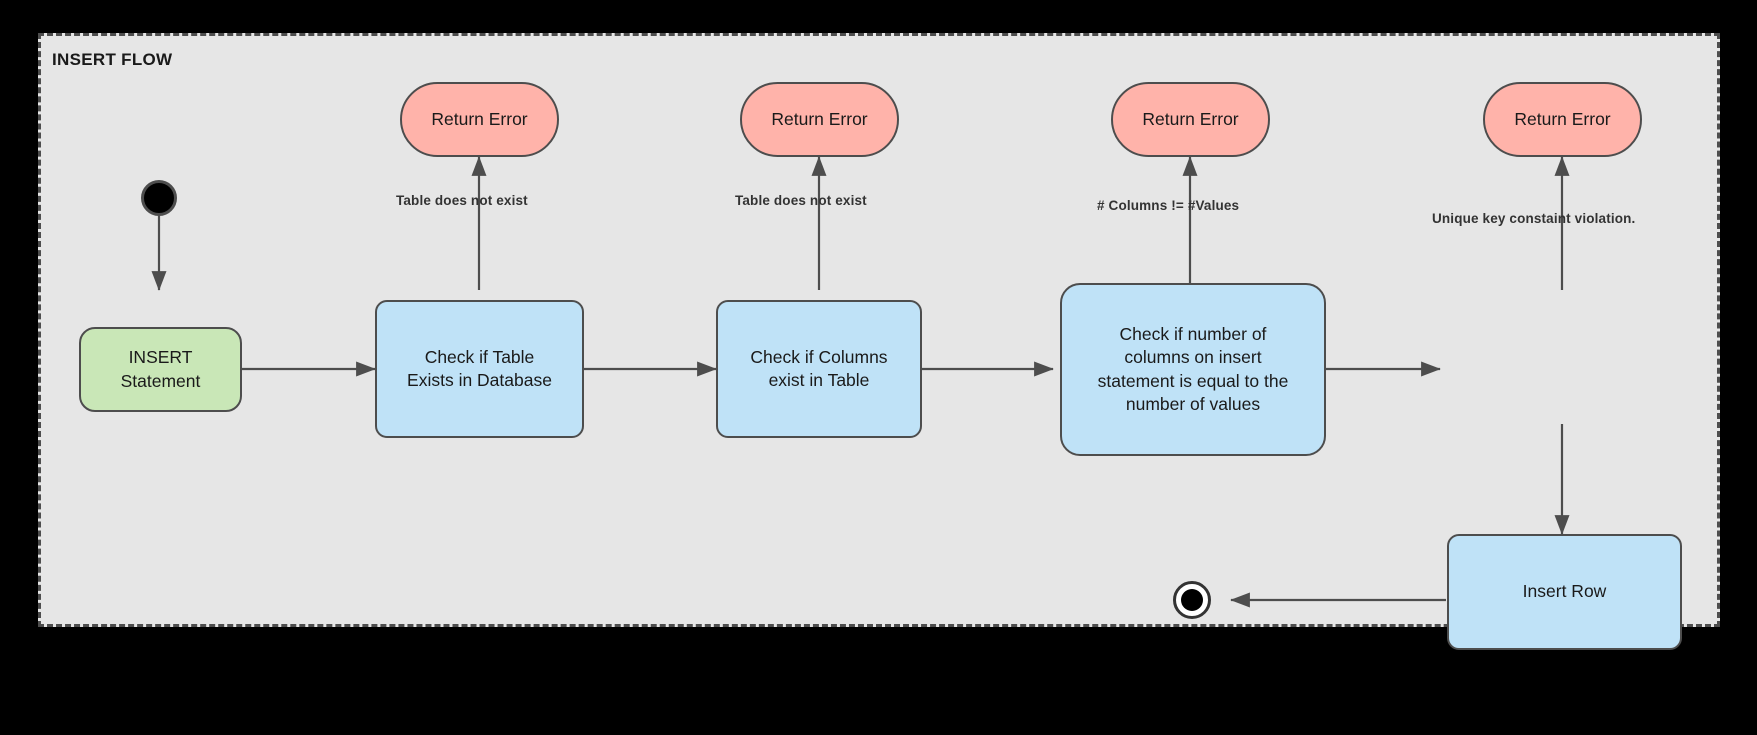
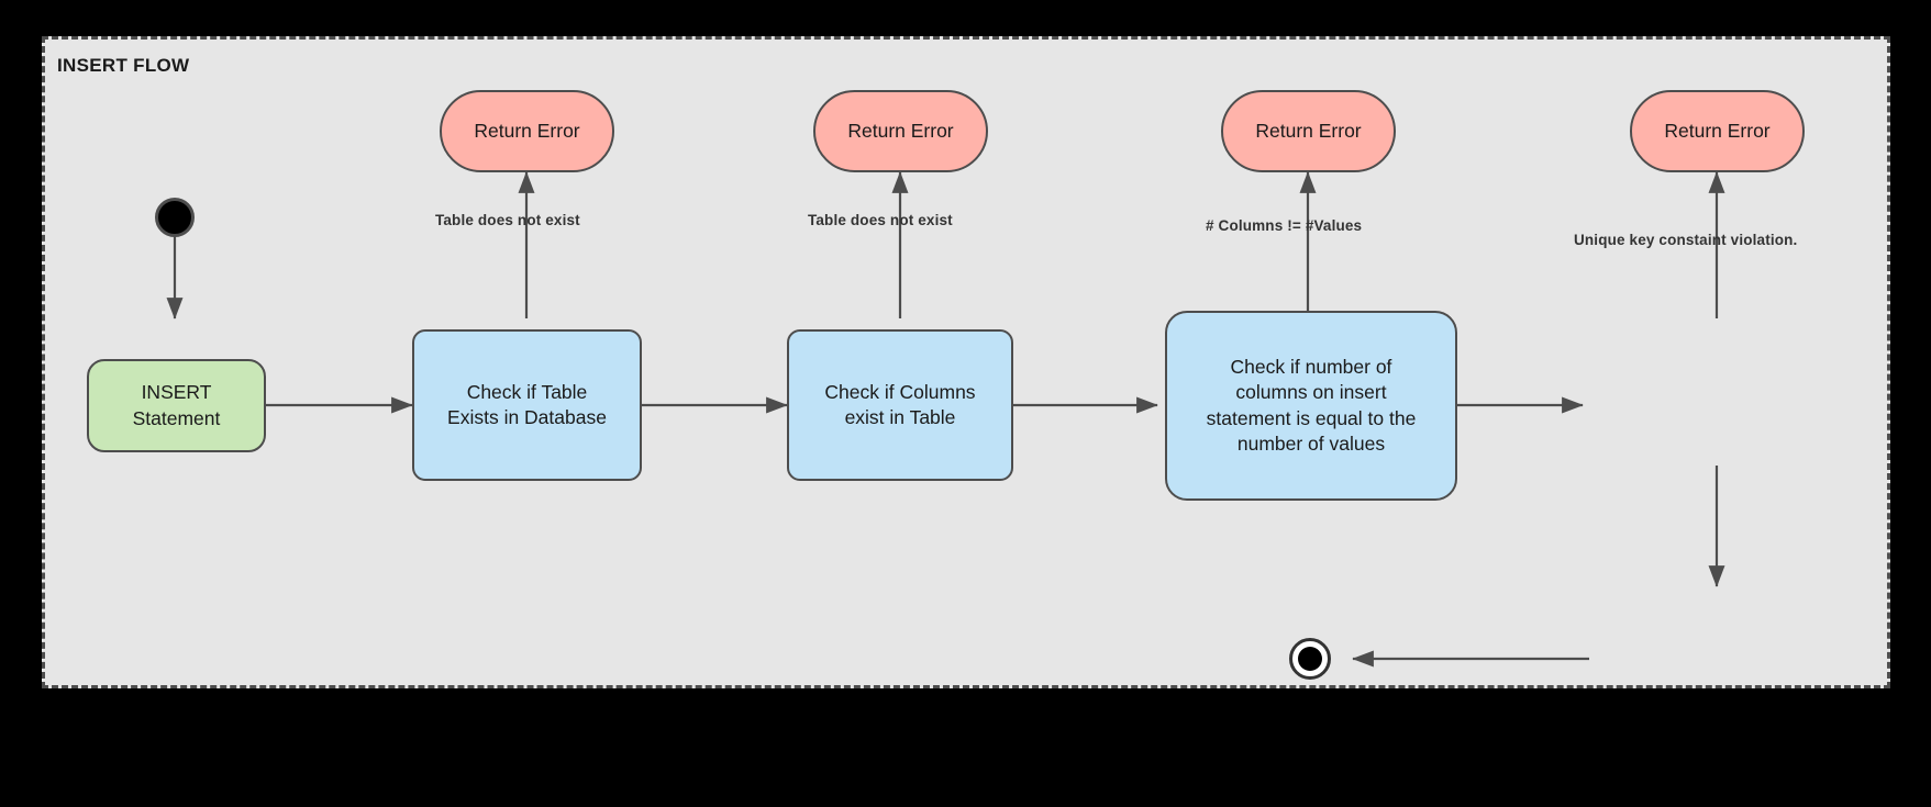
  INSERT FLOW
  INSERT
  Statement
  Check if Table
  Exists in Database
  Check if Columns
  exist in Table
  Check if number of
  columns on insert
  statement is equal to the
  number of values
- Insert Row
  Return Error
  Return Error
  Return Error
  Return Error
  Table does not exist
  Table does not exist
  # Columns != #Values
  Unique key constaint violation.
